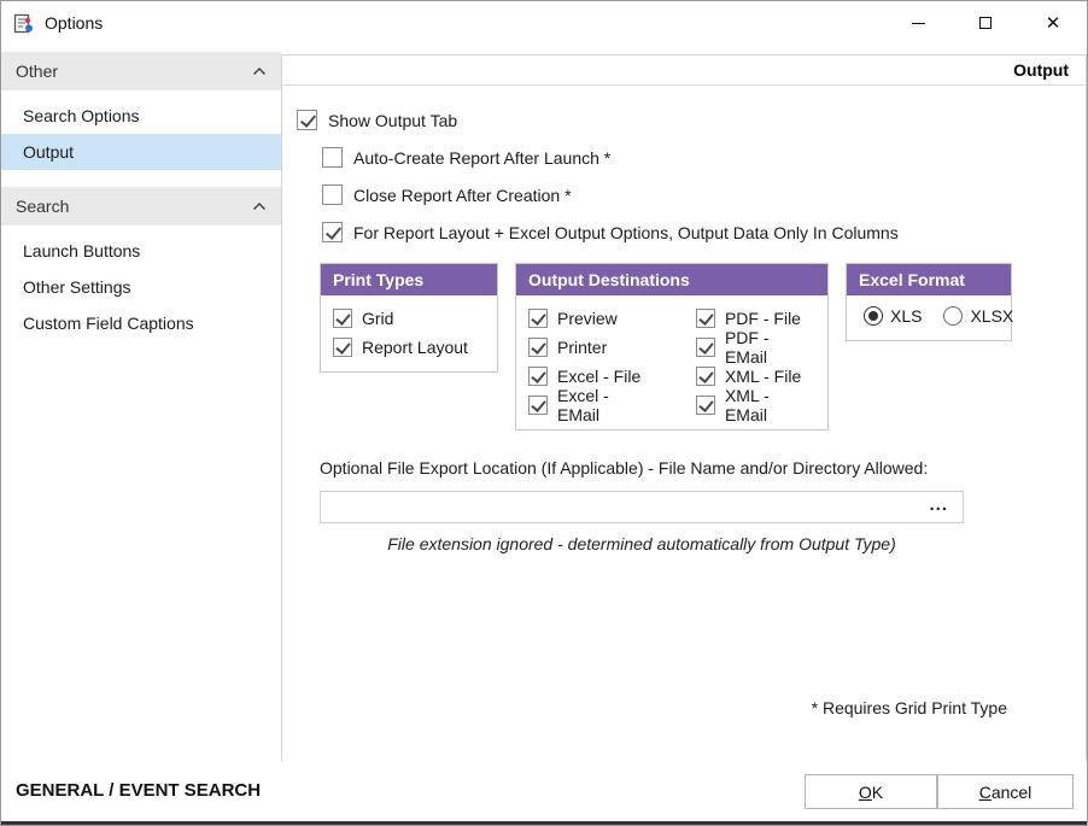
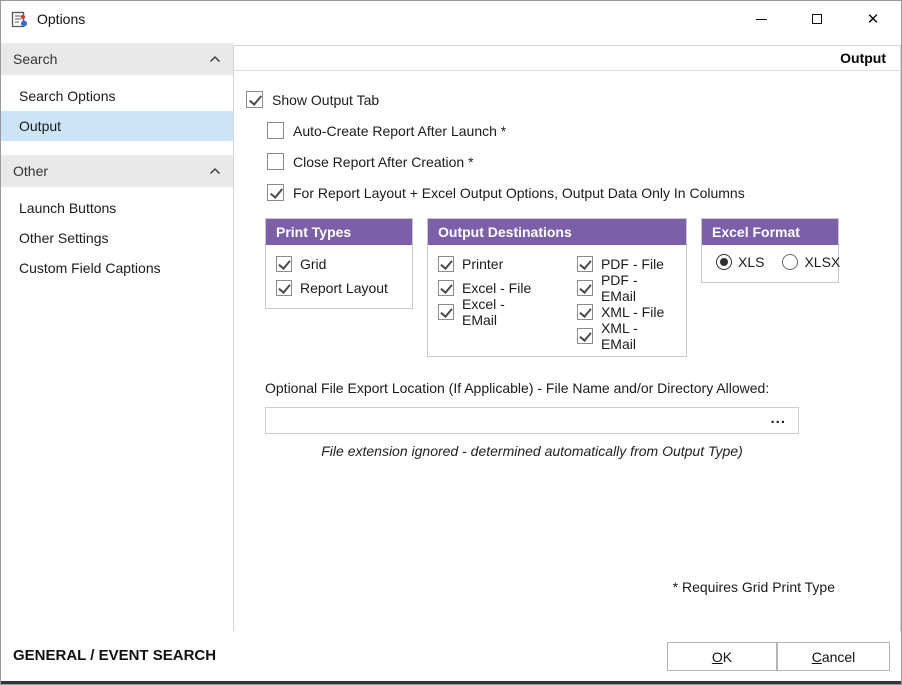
  Options
  ✕
- Other
+ Search
  Search Options
  Output
- Search
+ Other
  Launch Buttons
  Other Settings
  Custom Field Captions
  Output
  Show Output Tab
  Auto-Create Report After Launch *
  Close Report After Creation *
  For Report Layout + Excel Output Options, Output Data Only In Columns
  Print Types
  Grid
  Report Layout
  Output Destinations
- Preview
  Printer
  Excel - File
  Excel - EMail
  PDF - File
  PDF - EMail
  XML - File
  XML - EMail
  Excel Format
  XLS
  XLSX
  Optional File Export Location (If Applicable) - File Name and/or Directory Allowed:
  ...
  File extension ignored - determined automatically from Output Type)
  * Requires Grid Print Type
  GENERAL / EVENT SEARCH
  O
  K
  C
  ancel
